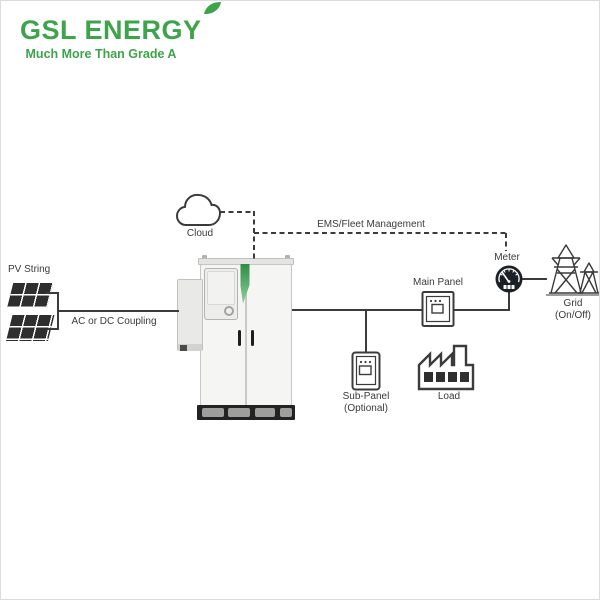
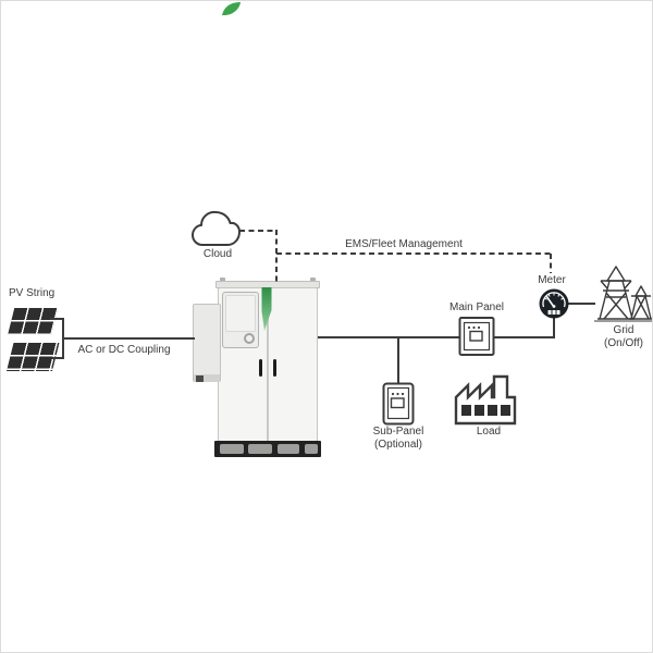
- GSL ENERGY
- Much More Than Grade A
  PV String
  AC or DC Coupling
  Cloud
  EMS/Fleet Management
  Main Panel
  Meter
  Grid
  (On/Off)
  Sub-Panel
  (Optional)
  Load
